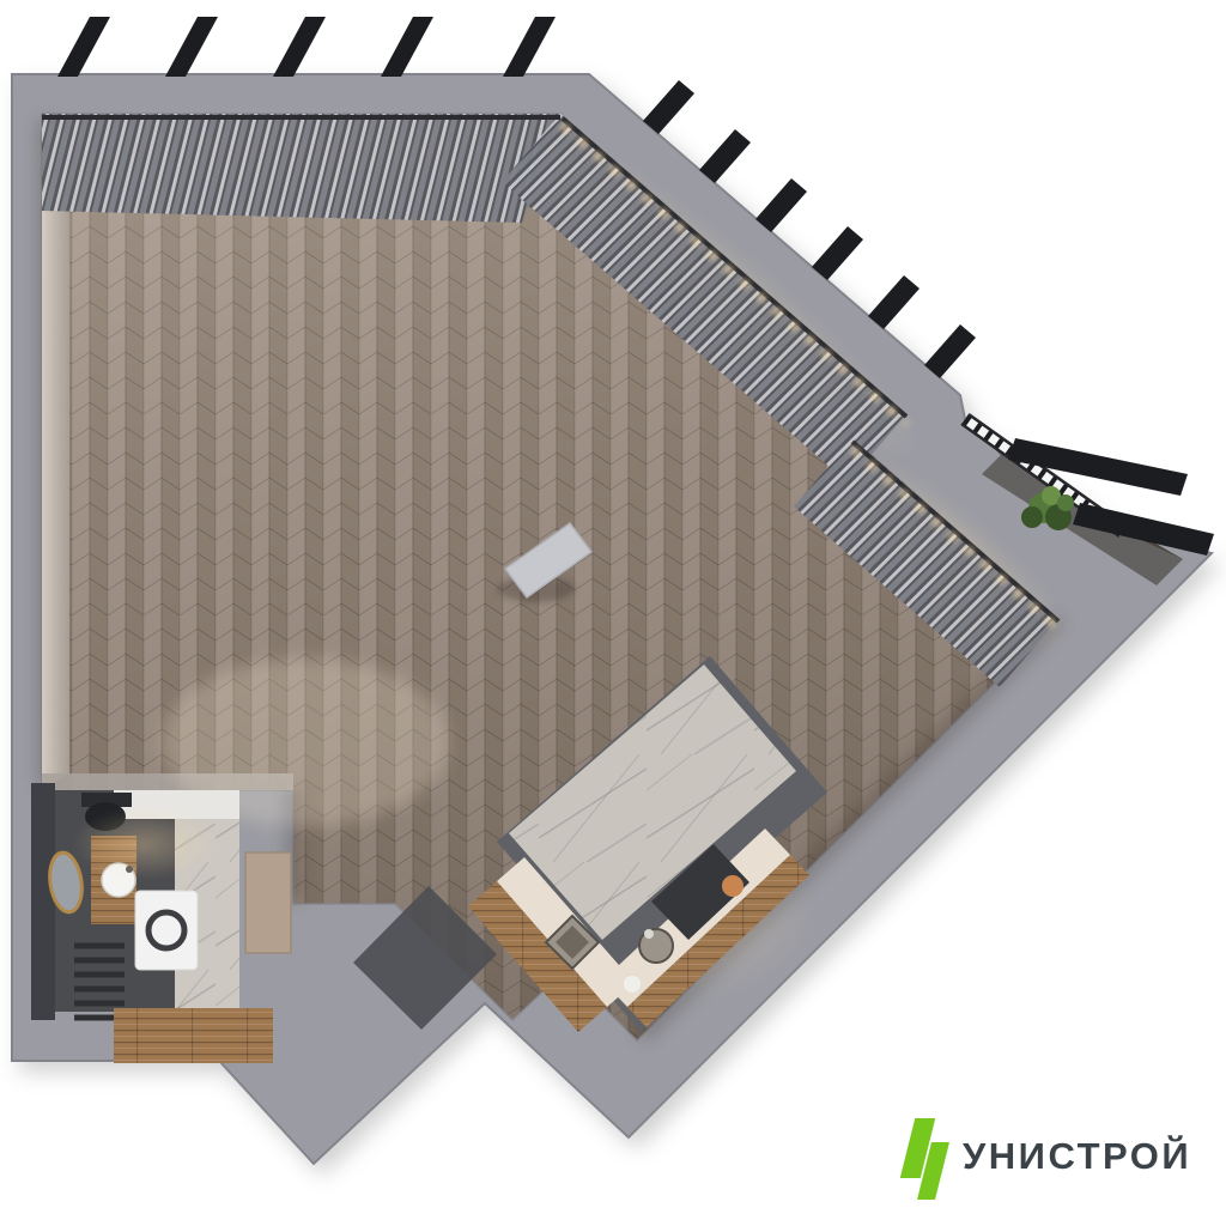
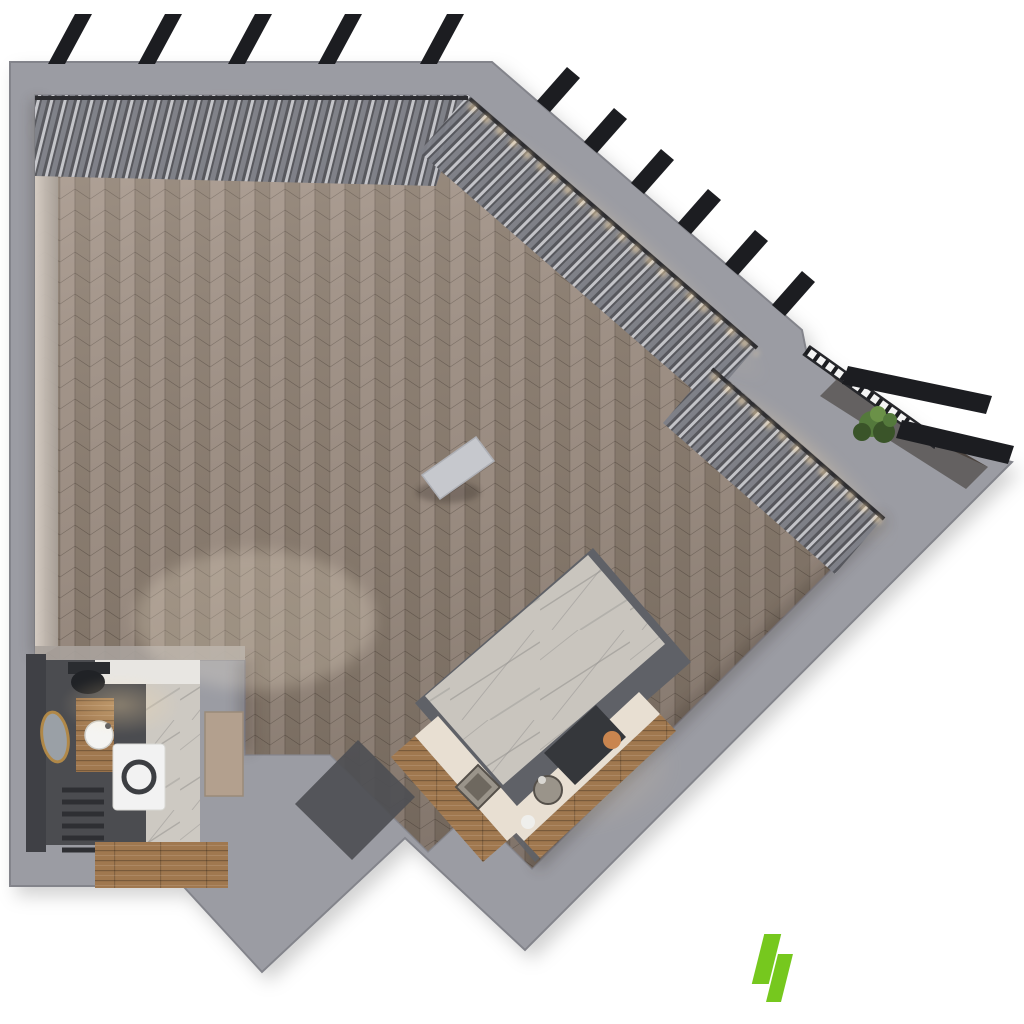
- УНИСТРОЙ
